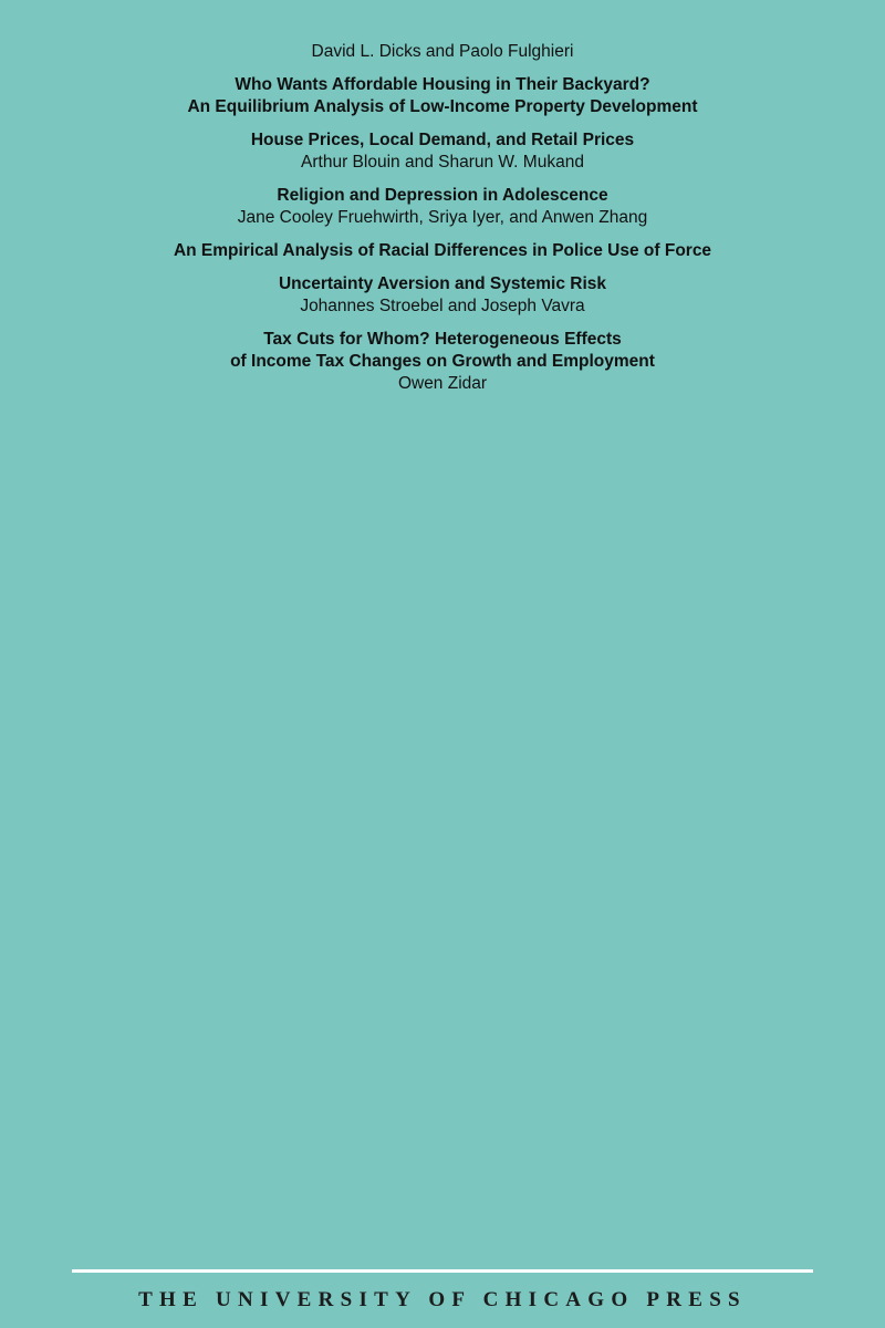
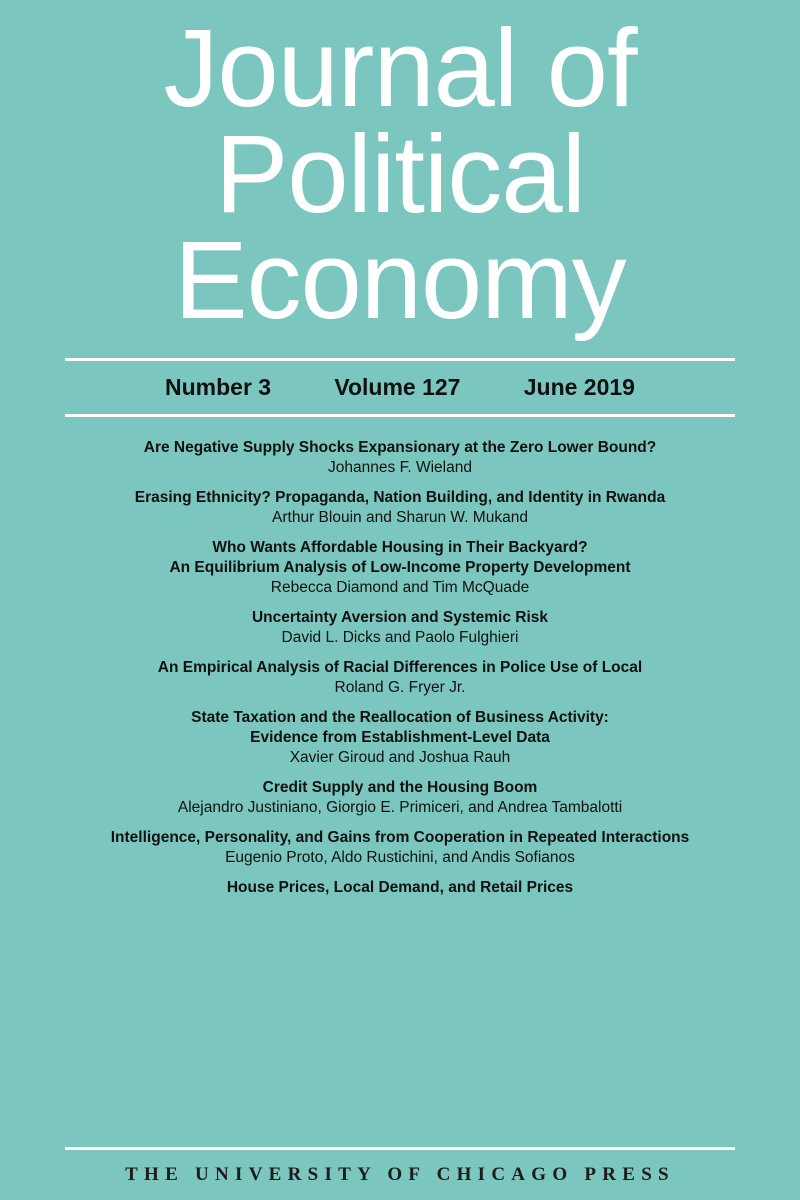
+ Journal of
+ Political
+ Economy
+ Number 3
+ Volume 127
+ June 2019
+ Are Negative Supply Shocks Expansionary at the Zero Lower Bound?
+ Johannes F. Wieland
+ Erasing Ethnicity? Propaganda, Nation Building, and Identity in Rwanda
- David L. Dicks and Paolo Fulghieri
+ Arthur Blouin and Sharun W. Mukand
  Who Wants Affordable Housing in Their Backyard?
  An Equilibrium Analysis of Low-Income Property Development
+ Rebecca Diamond and Tim McQuade
- House Prices, Local Demand, and Retail Prices
+ Uncertainty Aversion and Systemic Risk
- Arthur Blouin and Sharun W. Mukand
+ David L. Dicks and Paolo Fulghieri
- Religion and Depression in Adolescence
- Jane Cooley Fruehwirth, Sriya Iyer, and Anwen Zhang
- An Empirical Analysis of Racial Differences in Police Use of Force
+ An Empirical Analysis of Racial Differences in Police Use of Local
+ Roland G. Fryer Jr.
+ State Taxation and the Reallocation of Business Activity:
+ Evidence from Establishment-Level Data
+ Xavier Giroud and Joshua Rauh
+ Credit Supply and the Housing Boom
+ Alejandro Justiniano, Giorgio E. Primiceri, and Andrea Tambalotti
+ Intelligence, Personality, and Gains from Cooperation in Repeated Interactions
+ Eugenio Proto, Aldo Rustichini, and Andis Sofianos
- Uncertainty Aversion and Systemic Risk
+ House Prices, Local Demand, and Retail Prices
- Johannes Stroebel and Joseph Vavra
- Tax Cuts for Whom? Heterogeneous Effects
- of Income Tax Changes on Growth and Employment
- Owen Zidar
  THE UNIVERSITY OF CHICAGO PRESS
